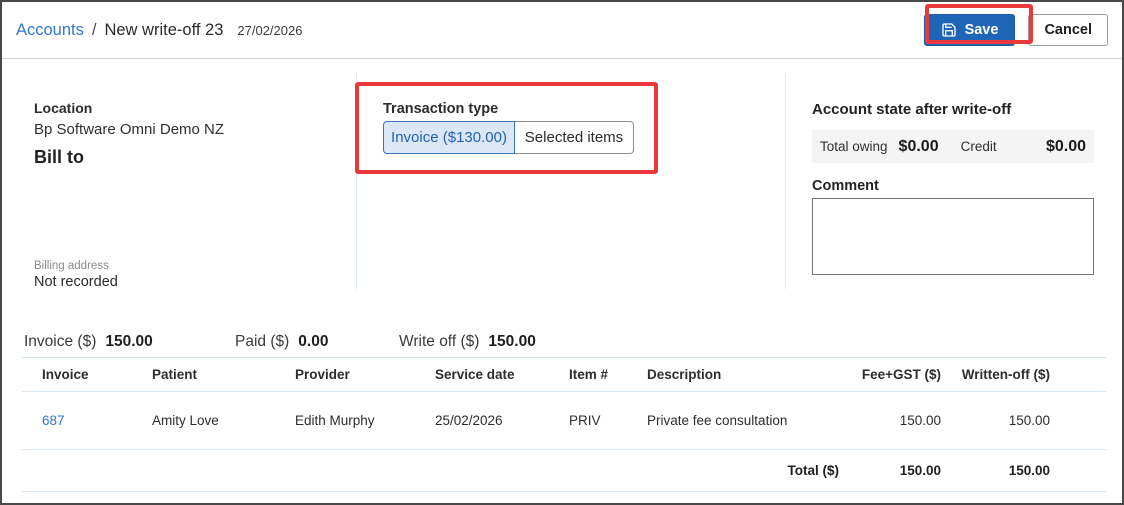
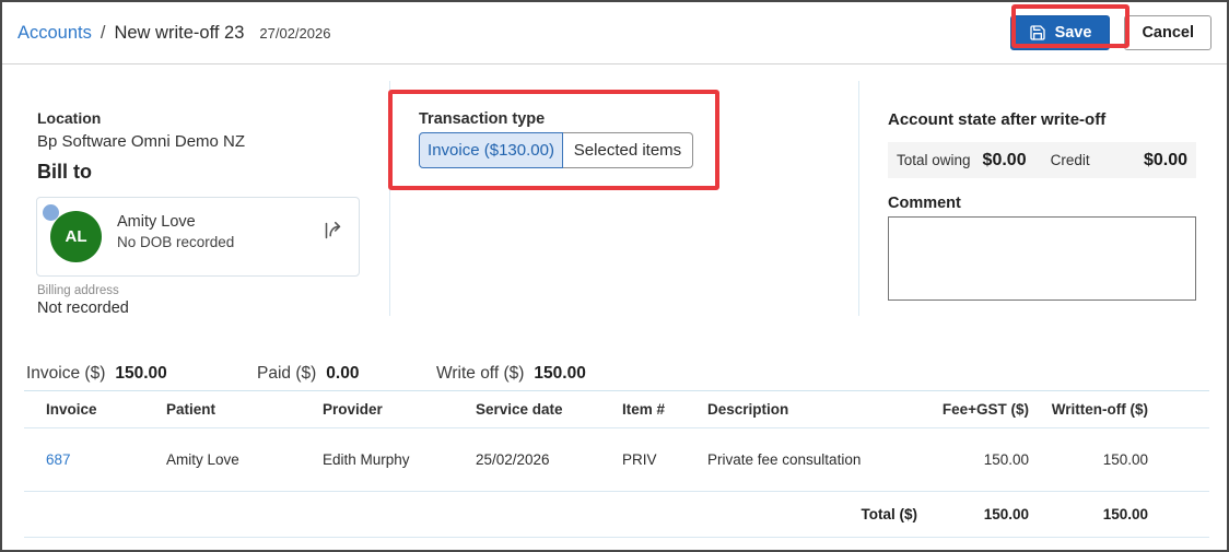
  Accounts
  /
  New write-off 23
  27/02/2026
  Save
  Cancel
  Location
  Bp Software Omni Demo NZ
  Bill to
+ AL
+ Amity Love
+ No DOB recorded
  Billing address
  Not recorded
  Transaction type
  Invoice ($130.00)
  Selected items
  Account state after write-off
  Total owing
  $0.00
  Credit
  $0.00
  Comment
  Invoice ($)
  150.00
  Paid ($)
  0.00
  Write off ($)
  150.00
  Invoice	Patient	Provider	Service date	Item #	Description	Fee+GST ($)	Written-off ($)
  687	Amity Love	Edith Murphy	25/02/2026	PRIV	Private fee consultation	150.00	150.00
  Total ($)	150.00	150.00
